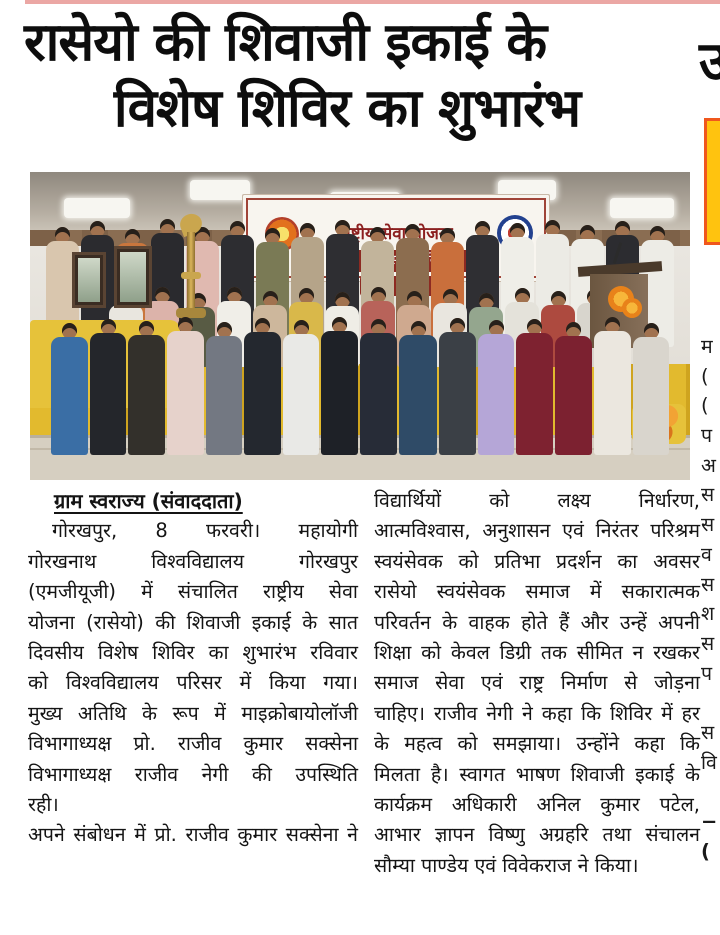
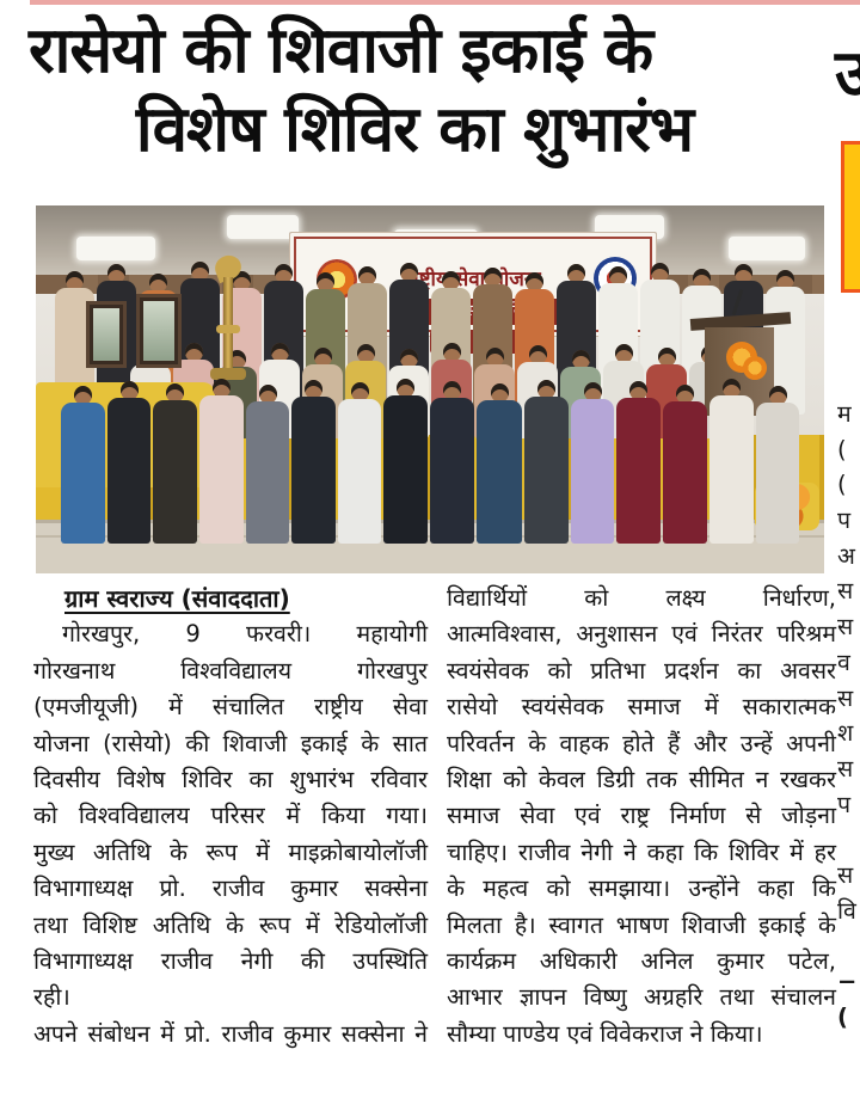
  रासेयो की शिवाजी इकाई के
  विशेष शिविर का शुभारंभ
  उ
  म
  (
  (
  प
  अ
  स
  स
  व
  स
  श
  स
  प
  स
  वि
  −
  (
  ग्राम स्वराज्य (संवाददाता)
- गोरखपुर, 8 फरवरी। महायोगी
+ गोरखपुर, 9 फरवरी। महायोगी
  गोरखनाथ विश्वविद्यालय गोरखपुर
  (एमजीयूजी) में संचालित राष्ट्रीय सेवा
  योजना (रासेयो) की शिवाजी इकाई के सात
  दिवसीय विशेष शिविर का शुभारंभ रविवार
  को विश्वविद्यालय परिसर में किया गया।
  मुख्य अतिथि के रूप में माइक्रोबायोलॉजी
  विभागाध्यक्ष प्रो. राजीव कुमार सक्सेना
+ तथा विशिष्ट अतिथि के रूप में रेडियोलॉजी
  विभागाध्यक्ष राजीव नेगी की उपस्थिति
  रही।
  अपने संबोधन में प्रो. राजीव कुमार सक्सेना ने
  विद्यार्थियों को लक्ष्य निर्धारण,
  आत्मविश्वास, अनुशासन एवं निरंतर परिश्रम
  स्वयंसेवक को प्रतिभा प्रदर्शन का अवसर
  रासेयो स्वयंसेवक समाज में सकारात्मक
  परिवर्तन के वाहक होते हैं और उन्हें अपनी
  शिक्षा को केवल डिग्री तक सीमित न रखकर
  समाज सेवा एवं राष्ट्र निर्माण से जोड़ना
  चाहिए। राजीव नेगी ने कहा कि शिविर में हर
  के महत्व को समझाया। उन्होंने कहा कि
  मिलता है। स्वागत भाषण शिवाजी इकाई के
  कार्यक्रम अधिकारी अनिल कुमार पटेल,
  आभार ज्ञापन विष्णु अग्रहरि तथा संचालन
  सौम्या पाण्डेय एवं विवेकराज ने किया।
